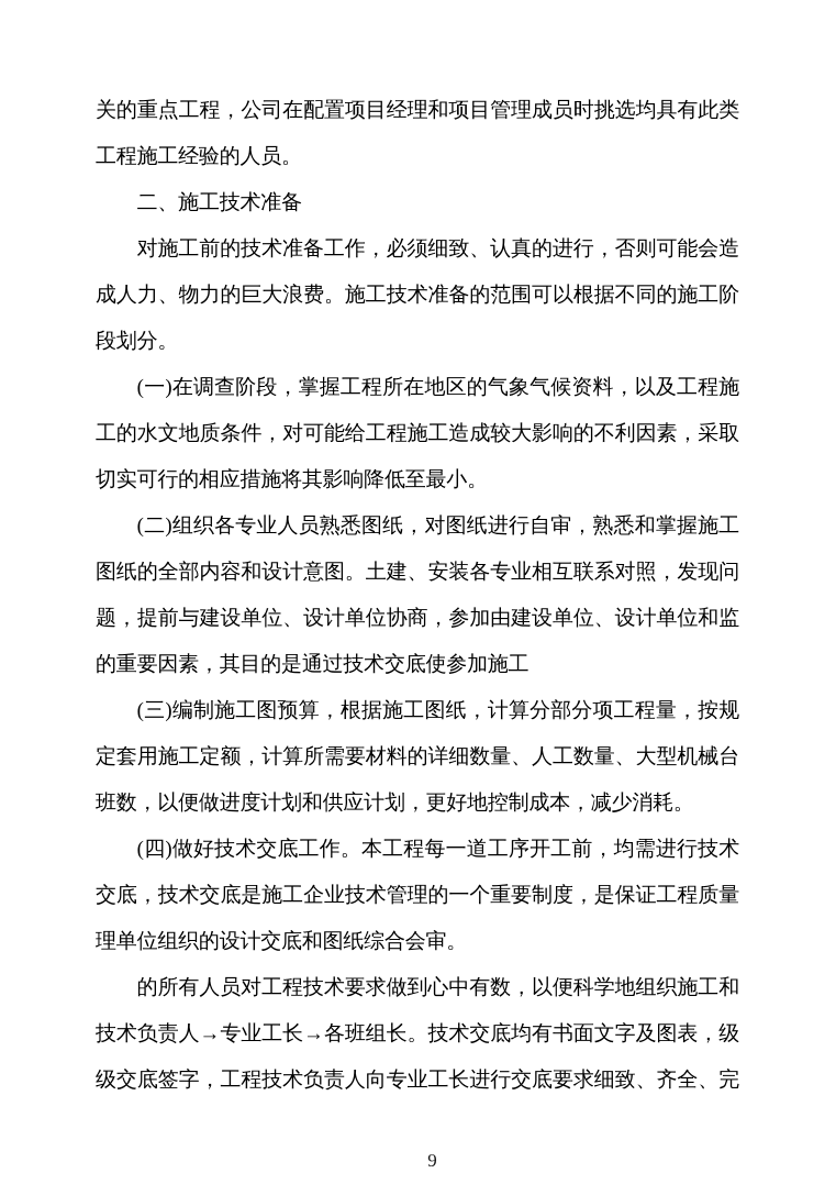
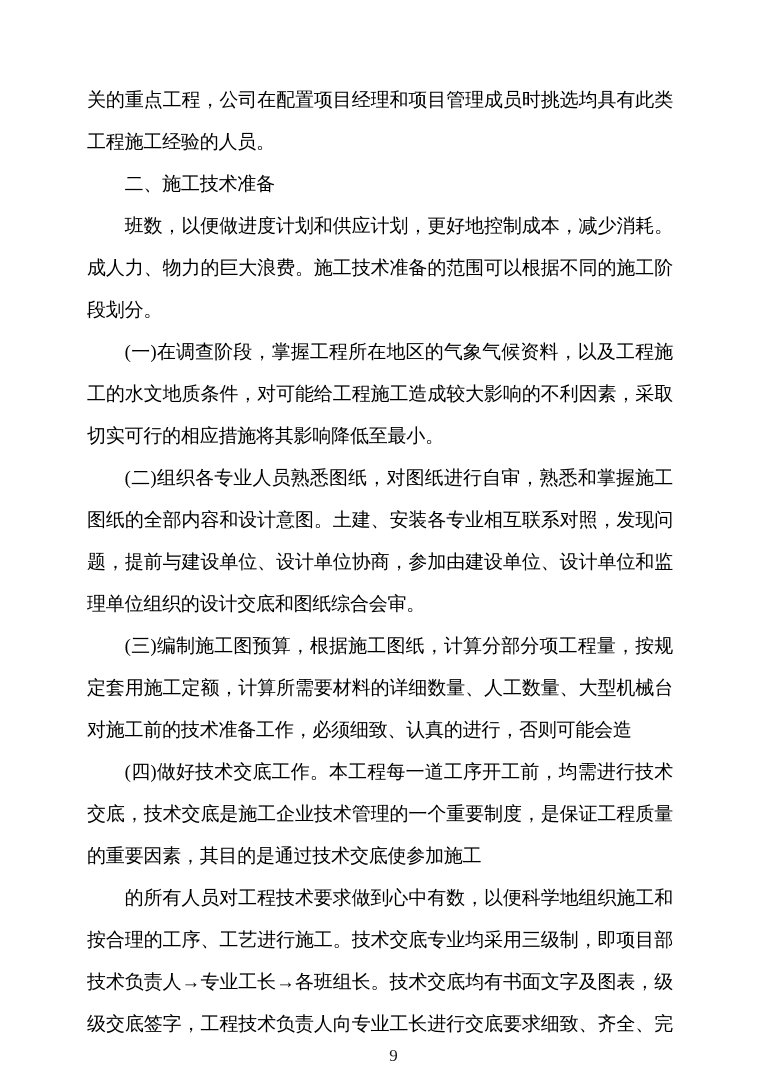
  关的重点工程，公司在配置项目经理和项目管理成员时挑选均具有此类
  工程施工经验的人员。
  二、施工技术准备
- 对施工前的技术准备工作，必须细致、认真的进行，否则可能会造
+ 班数，以便做进度计划和供应计划，更好地控制成本，减少消耗。
  成人力、物力的巨大浪费。施工技术准备的范围可以根据不同的施工阶
  段划分。
  (一)在调查阶段，掌握工程所在地区的气象气候资料，以及工程施
  工的水文地质条件，对可能给工程施工造成较大影响的不利因素，采取
  切实可行的相应措施将其影响降低至最小。
  (二)组织各专业人员熟悉图纸，对图纸进行自审，熟悉和掌握施工
  图纸的全部内容和设计意图。土建、安装各专业相互联系对照，发现问
  题，提前与建设单位、设计单位协商，参加由建设单位、设计单位和监
- 的重要因素，其目的是通过技术交底使参加施工
+ 理单位组织的设计交底和图纸综合会审。
  (三)编制施工图预算，根据施工图纸，计算分部分项工程量，按规
  定套用施工定额，计算所需要材料的详细数量、人工数量、大型机械台
- 班数，以便做进度计划和供应计划，更好地控制成本，减少消耗。
+ 对施工前的技术准备工作，必须细致、认真的进行，否则可能会造
  (四)做好技术交底工作。本工程每一道工序开工前，均需进行技术
  交底，技术交底是施工企业技术管理的一个重要制度，是保证工程质量
- 理单位组织的设计交底和图纸综合会审。
+ 的重要因素，其目的是通过技术交底使参加施工
  的所有人员对工程技术要求做到心中有数，以便科学地组织施工和
+ 按合理的工序、工艺进行施工。技术交底专业均采用三级制，即项目部
  技术负责人→专业工长→各班组长。技术交底均有书面文字及图表，级
  级交底签字，工程技术负责人向专业工长进行交底要求细致、齐全、完
  9
